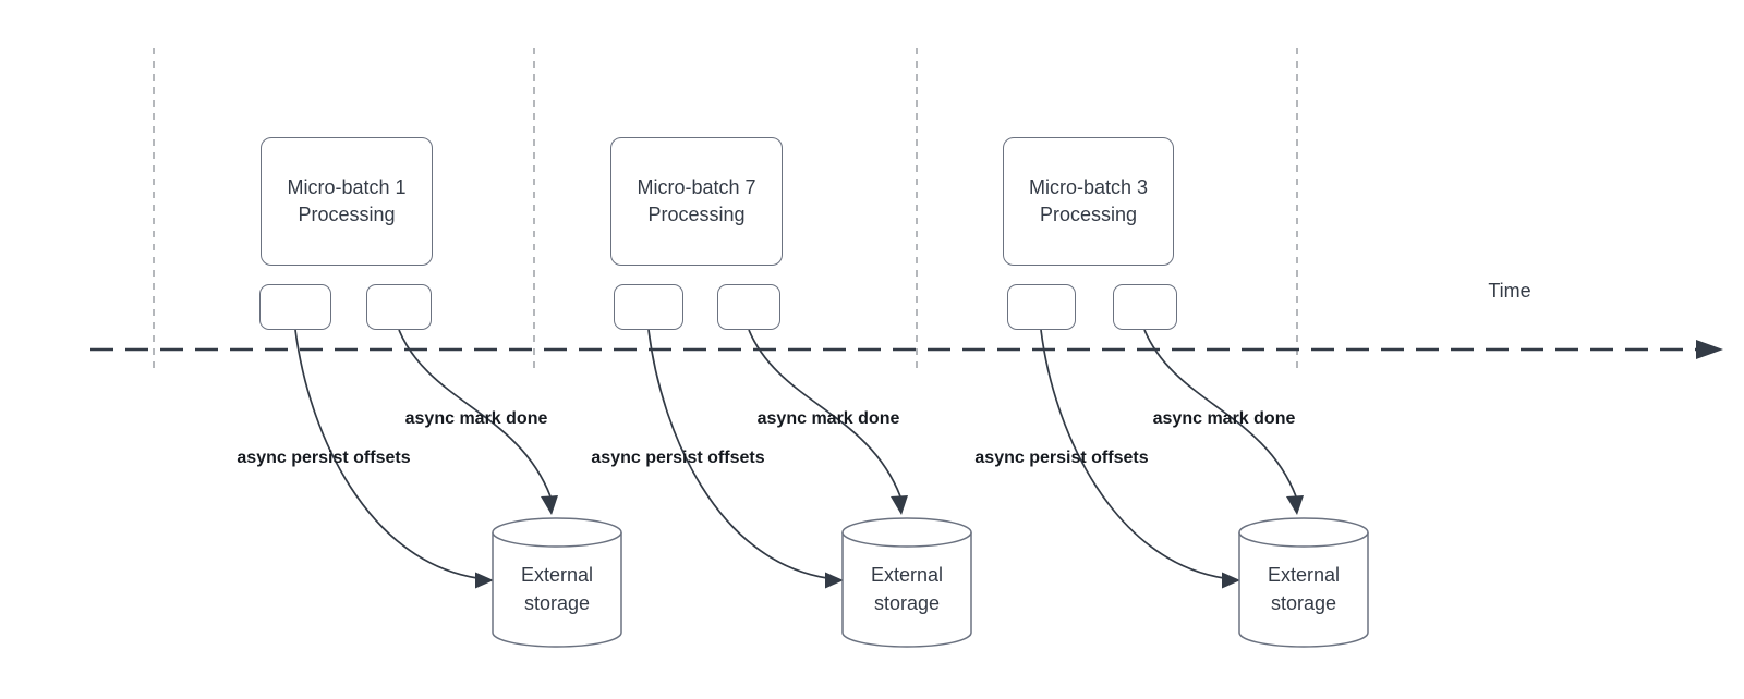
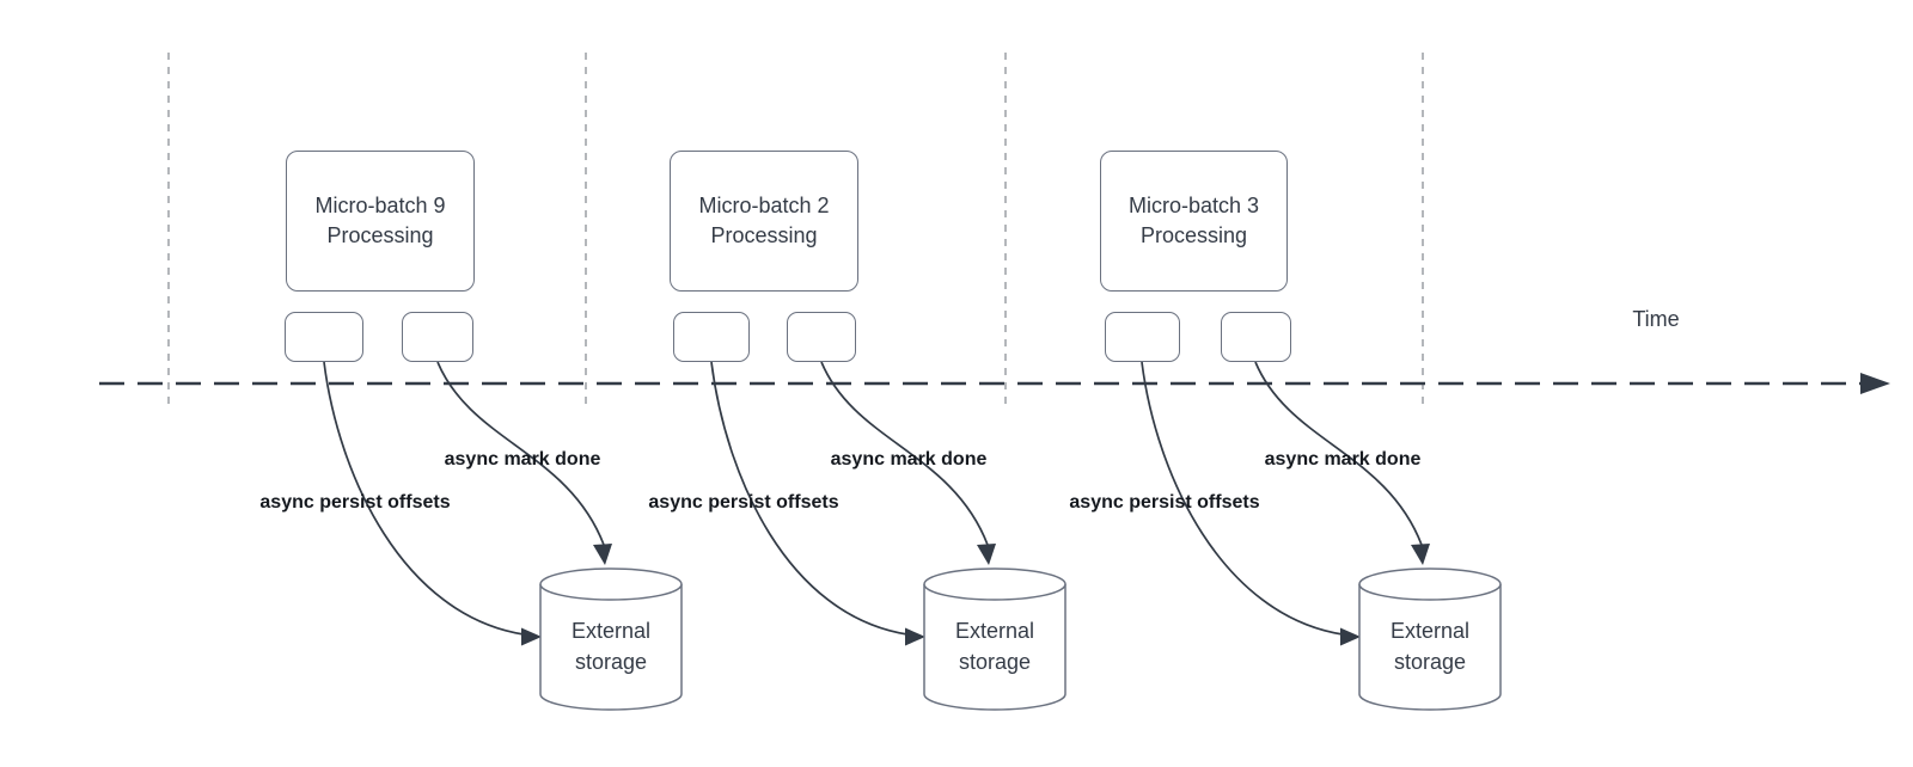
- Micro-batch 1
+ Micro-batch 9
  Processing
  async persist offsets
  async mark done
  External storage
- Micro-batch 7
+ Micro-batch 2
  Processing
  async persist offsets
  async mark done
  External storage
  Micro-batch 3
  Processing
  async persist offsets
  async mark done
  External storage
  Time
